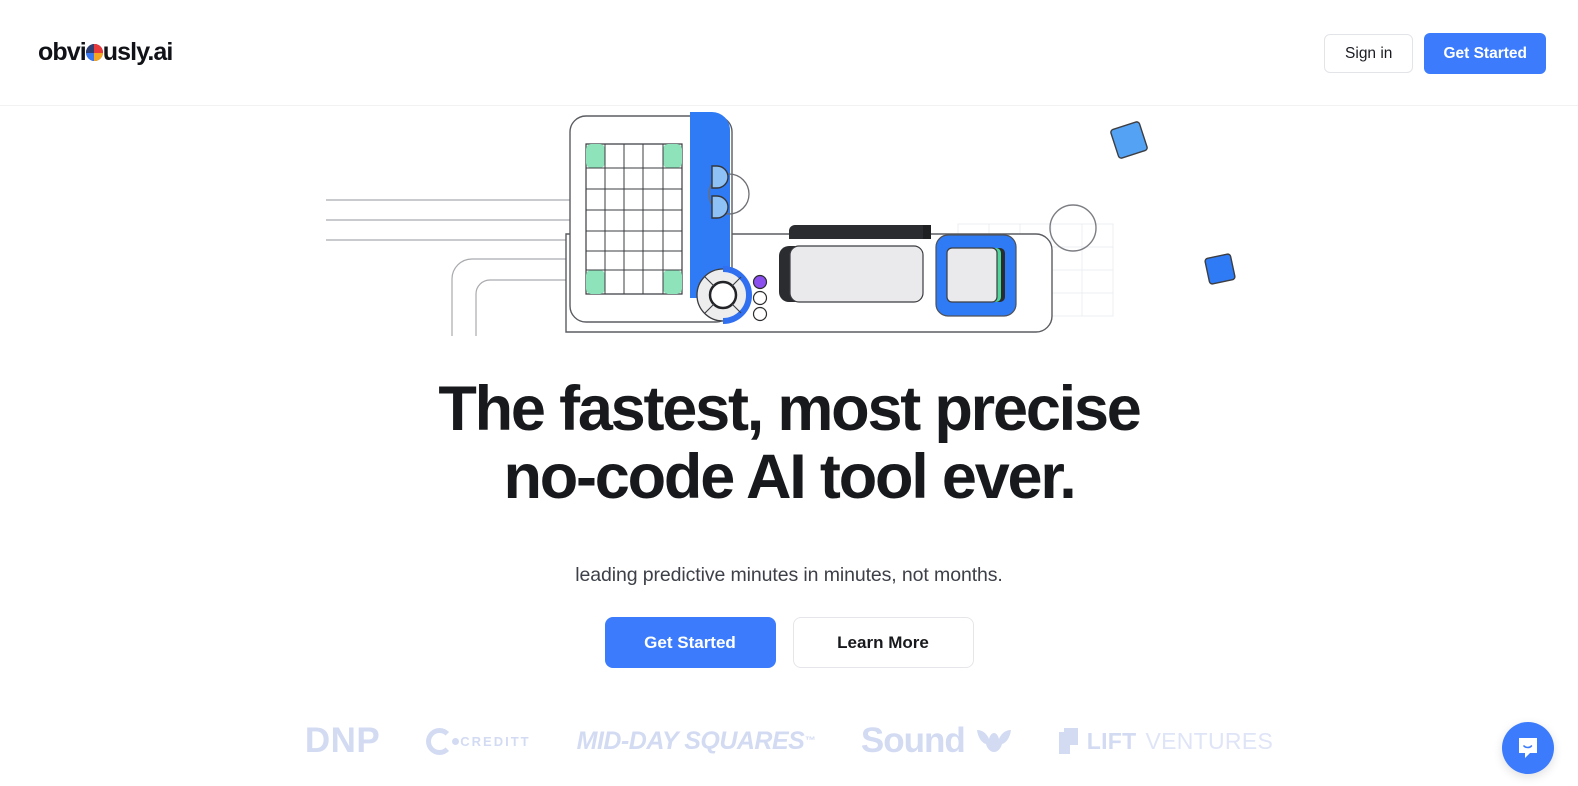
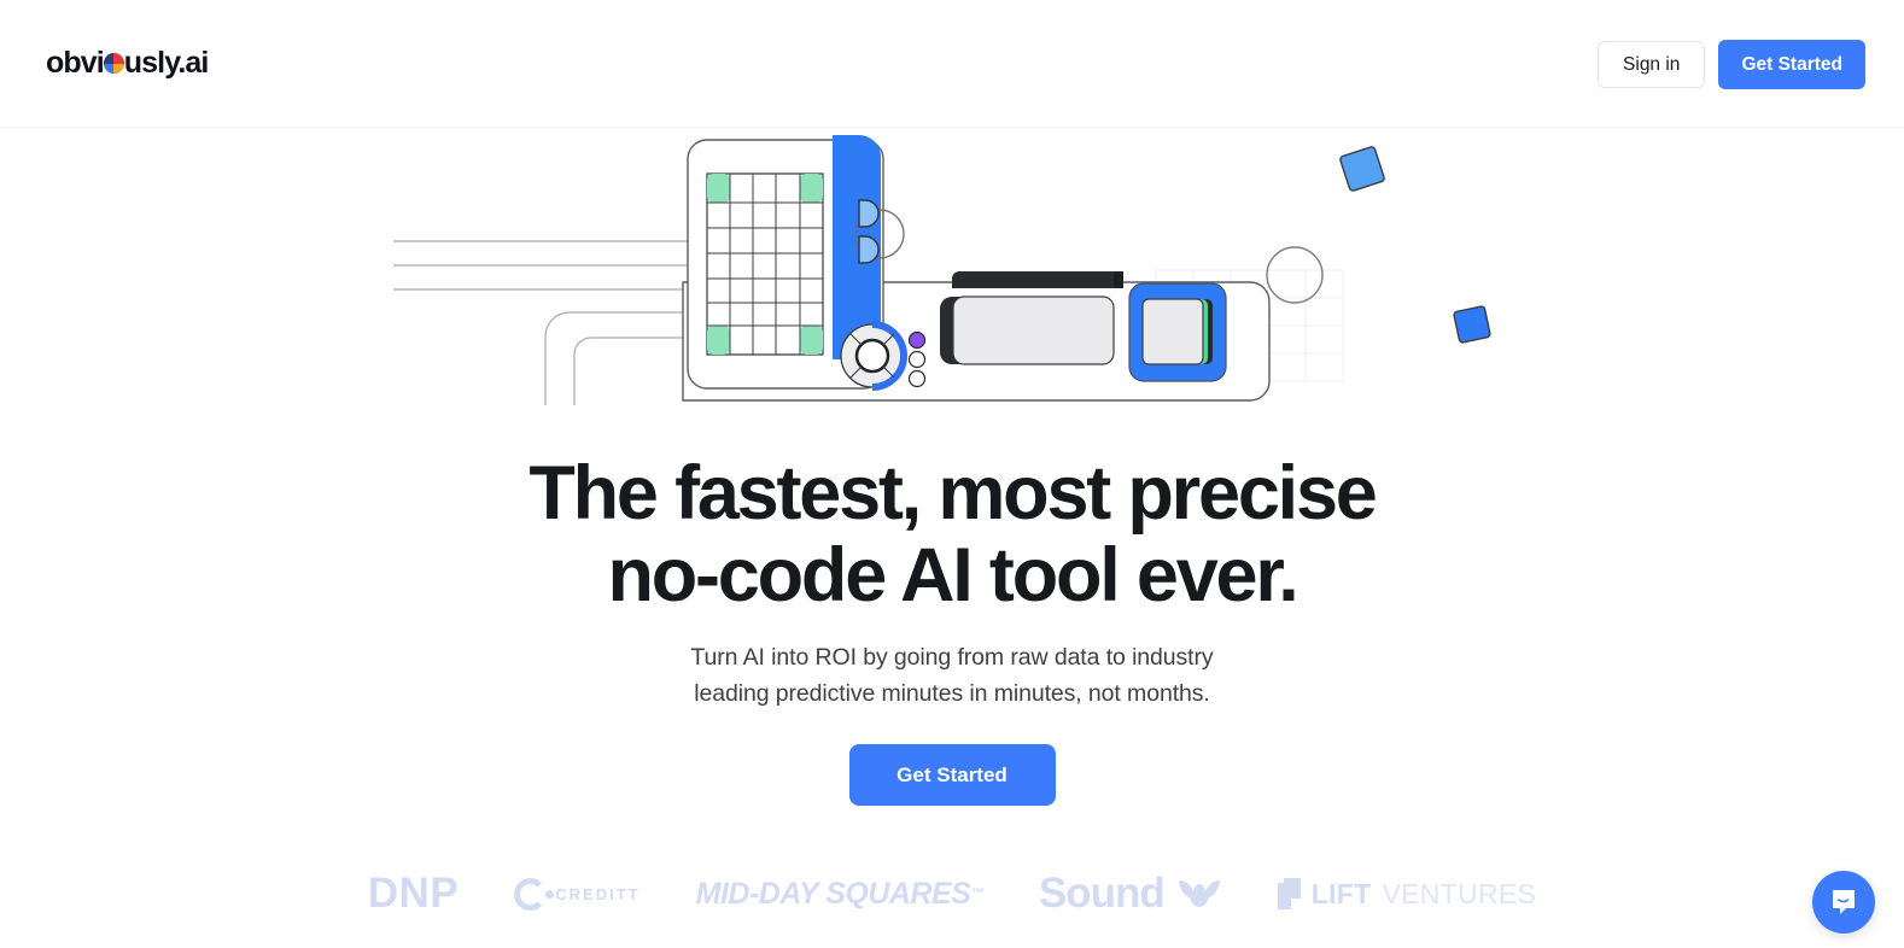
  obvi
  usly.ai
  Sign in
  Get Started
  The fastest, most precise
  no-code AI tool ever.
+ Turn AI into ROI by going from raw data to industry
  leading predictive minutes in minutes, not months.
  Get Started
- Learn More
  DNP
  CREDITT
  MID-DAY SQUARES
  ™
  Sound
  LIFT
  VENTURES
